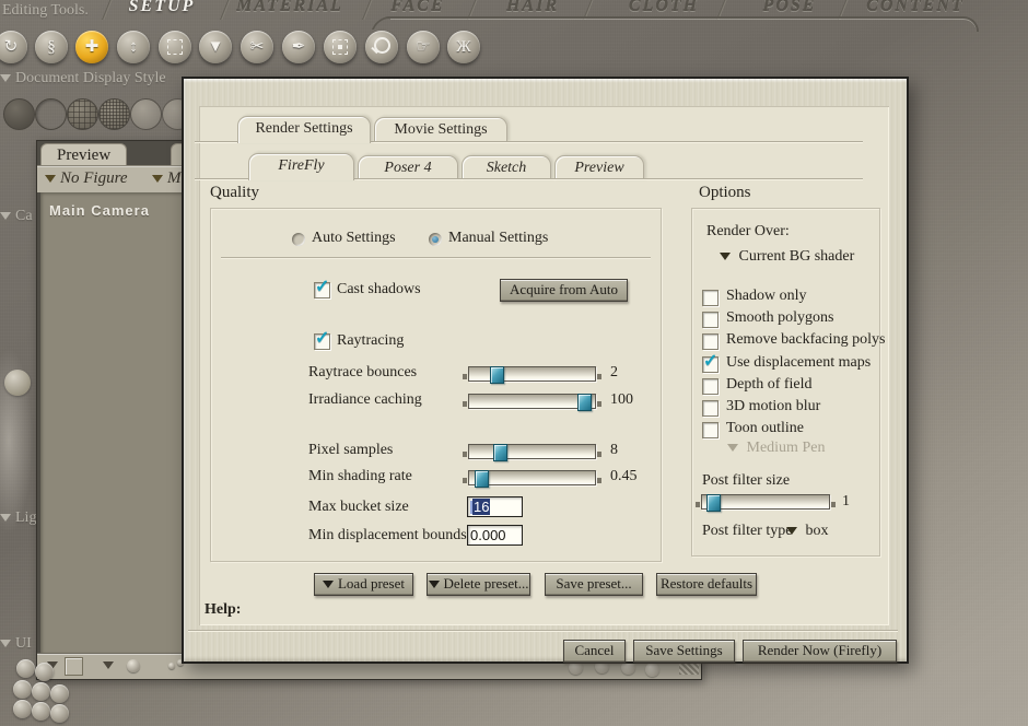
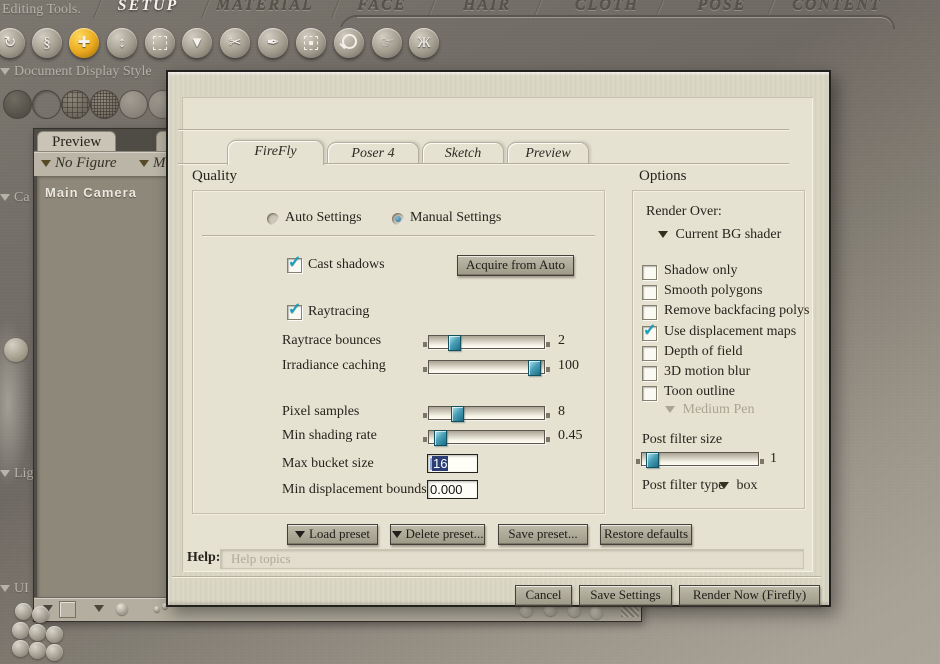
  SETUP
  MATERIAL
  FACE
  HAIR
  CLOTH
  POSE
  CONTENT
  Editing Tools.
  ↻
  §
  ✚
  ↕
  ▼
  ✂
  ✒
  ☞
  Ж
  Document Display Style
  Ca
  UI
  Preview
  No Figure
  M
  Main Camera
- Render Settings
- Movie Settings
  FireFly
  Poser 4
  Sketch
  Preview
  Quality
  Auto Settings
  Manual Settings
  Cast shadows
  Acquire from Auto
  Raytracing
  Raytrace bounces
  2
  Irradiance caching
  100
  Pixel samples
  8
  Min shading rate
  0.45
  Max bucket size
  16
  Min displacement bounds
  0.000
  Options
  Render Over:
  Current BG shader
  Shadow only
  Smooth polygons
  Remove backfacing polys
  Use displacement maps
  Depth of field
  3D motion blur
  Toon outline
  Medium Pen
  Post filter size
  1
  Post filter type
  box
  Load preset
  Delete preset...
  Save preset...
  Restore defaults
  Help:
+ Help topics
  Cancel
  Save Settings
  Render Now (Firefly)
